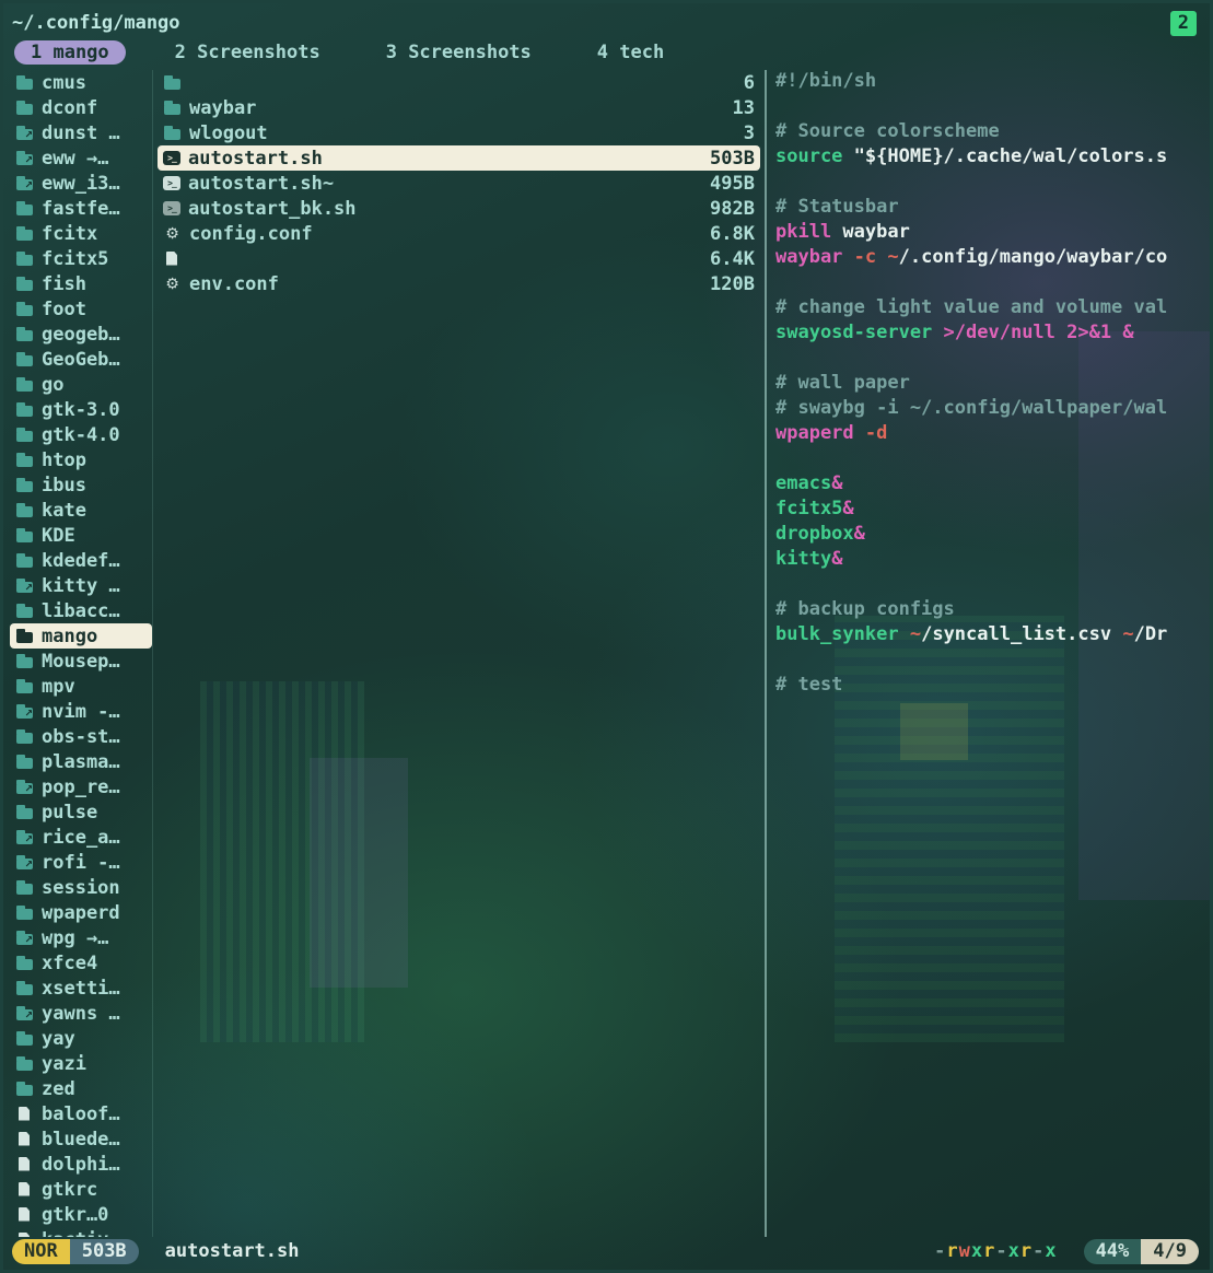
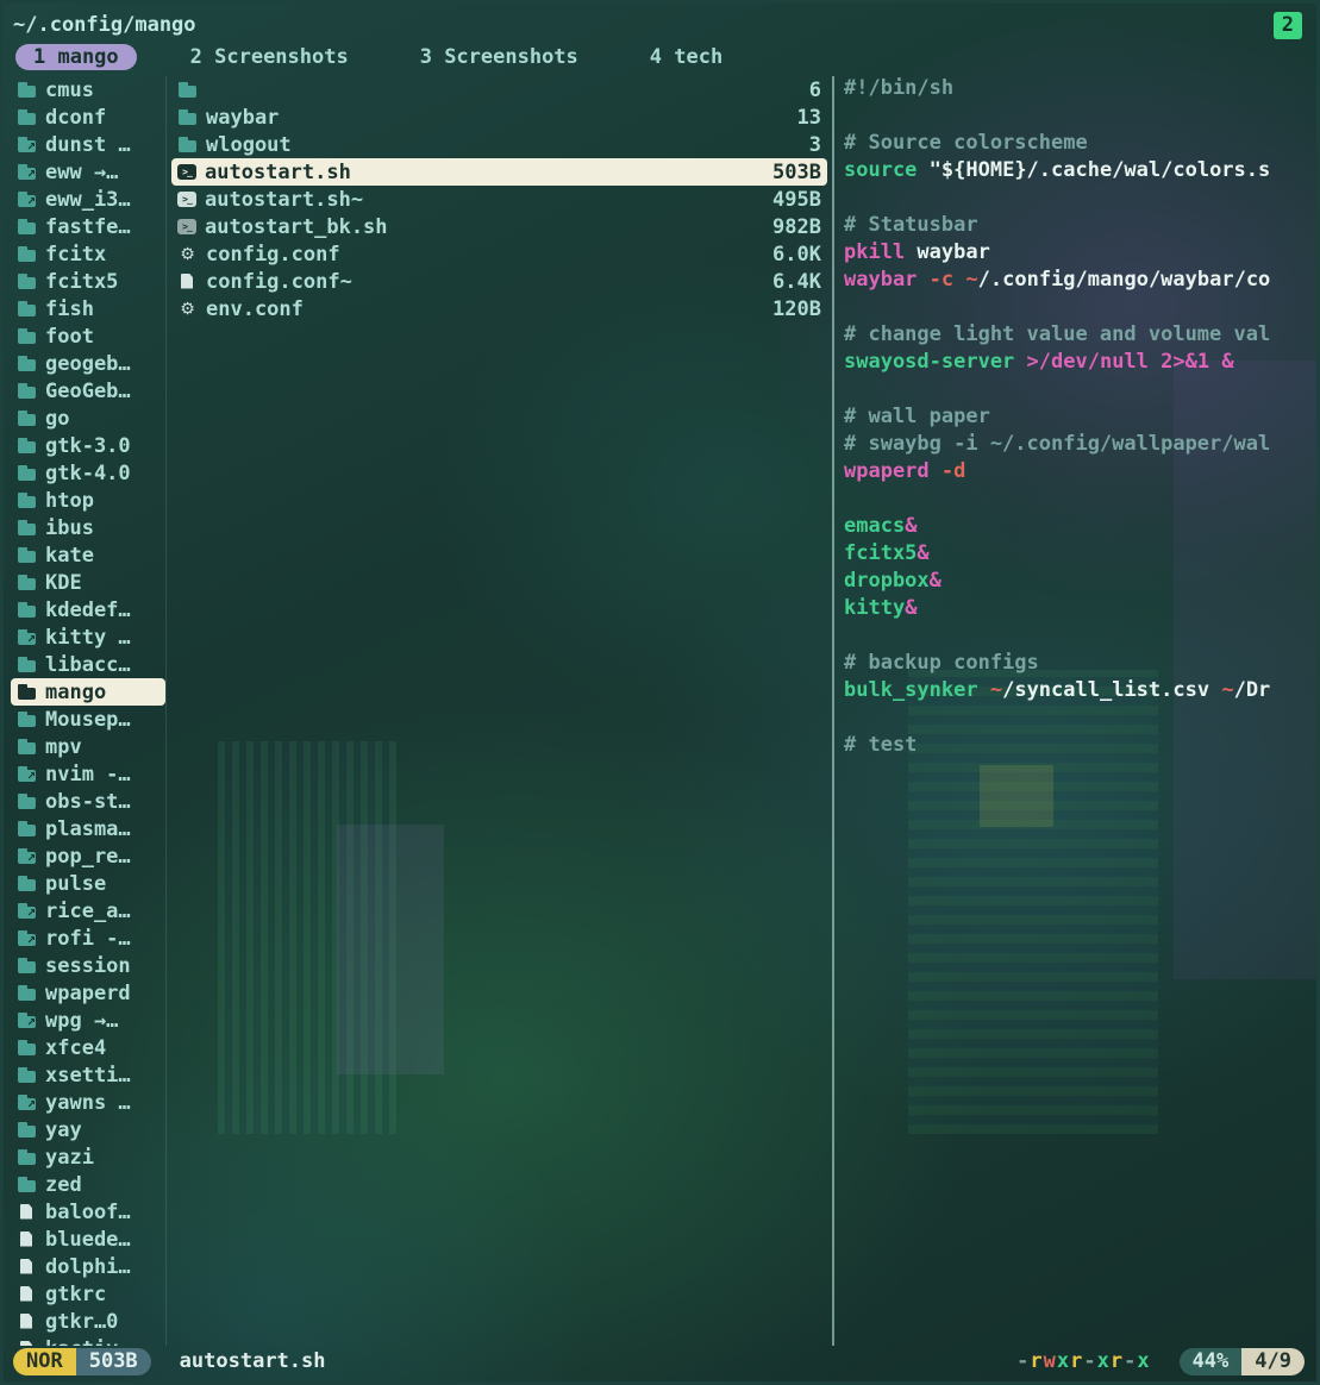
  ~/.config/mango
  2
  1 mango
  2 Screenshots
  3 Screenshots
  4 tech
  cmus
  dconf
  ↗
  dunst …
  ↗
  eww →…
  ↗
  eww_i3…
  fastfe…
  fcitx
  fcitx5
  fish
  foot
  geogeb…
  GeoGeb…
  go
  gtk-3.0
  gtk-4.0
  htop
  ibus
  kate
  KDE
  kdedef…
  ↗
  kitty …
  libacc…
  mango
  Mousep…
  mpv
  ↗
  nvim -…
  obs-st…
  plasma…
  ↗
  pop_re…
  pulse
  ↗
  rice_a…
  ↗
  rofi -…
  session
  wpaperd
  ↗
  wpg →…
  xfce4
  xsetti…
  ↗
  yawns …
  yay
  yazi
  zed
  baloof…
  bluede…
  dolphi…
  gtkrc
  gtkr…0
  6
  waybar
  13
  wlogout
  3
  >_
  autostart.sh
  503B
  >_
  autostart.sh~
  495B
  >_
  autostart_bk.sh
  982B
  ⚙
  config.conf
- 6.8K
+ 6.0K
+ config.conf~
  6.4K
  ⚙
  env.conf
  120B
  #!/bin/sh
  # Source colorscheme
  source "${HOME}/.cache/wal/colors.s
  # Statusbar
  pkill waybar
  waybar -c ~/.config/mango/waybar/co
  # change light value and volume val
  swayosd-server >/dev/null 2>&1 &
  # wall paper
  # swaybg -i ~/.config/wallpaper/wal
  wpaperd -d
  emacs&
  fcitx5&
  dropbox&
  kitty&
  # backup configs
  bulk_synker ~/syncall_list.csv ~/Dr
  # test
  NOR
  503B
  autostart.sh
  -rwxr-xr-x
  44%
  4/9
